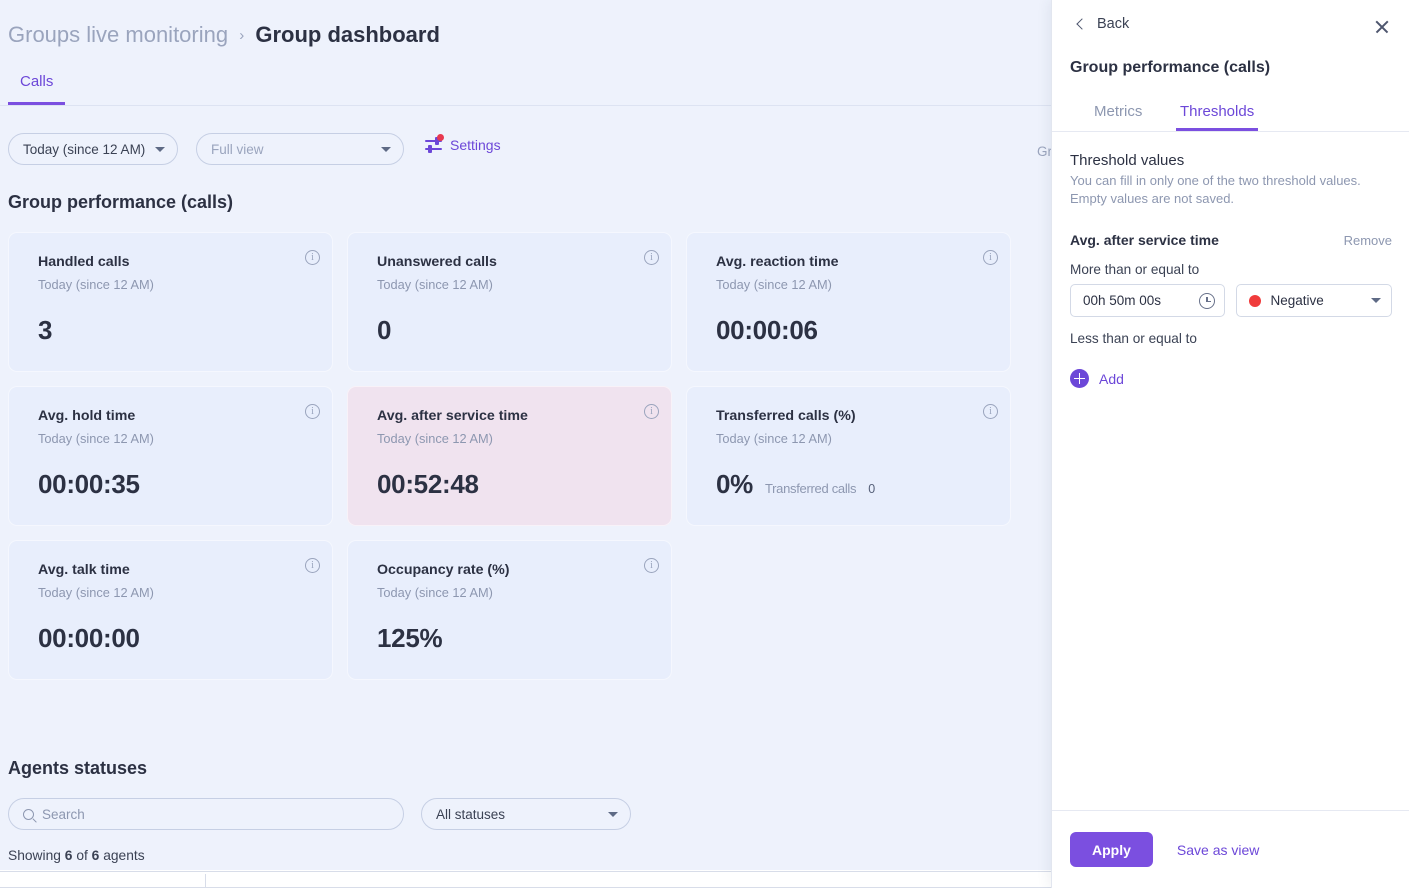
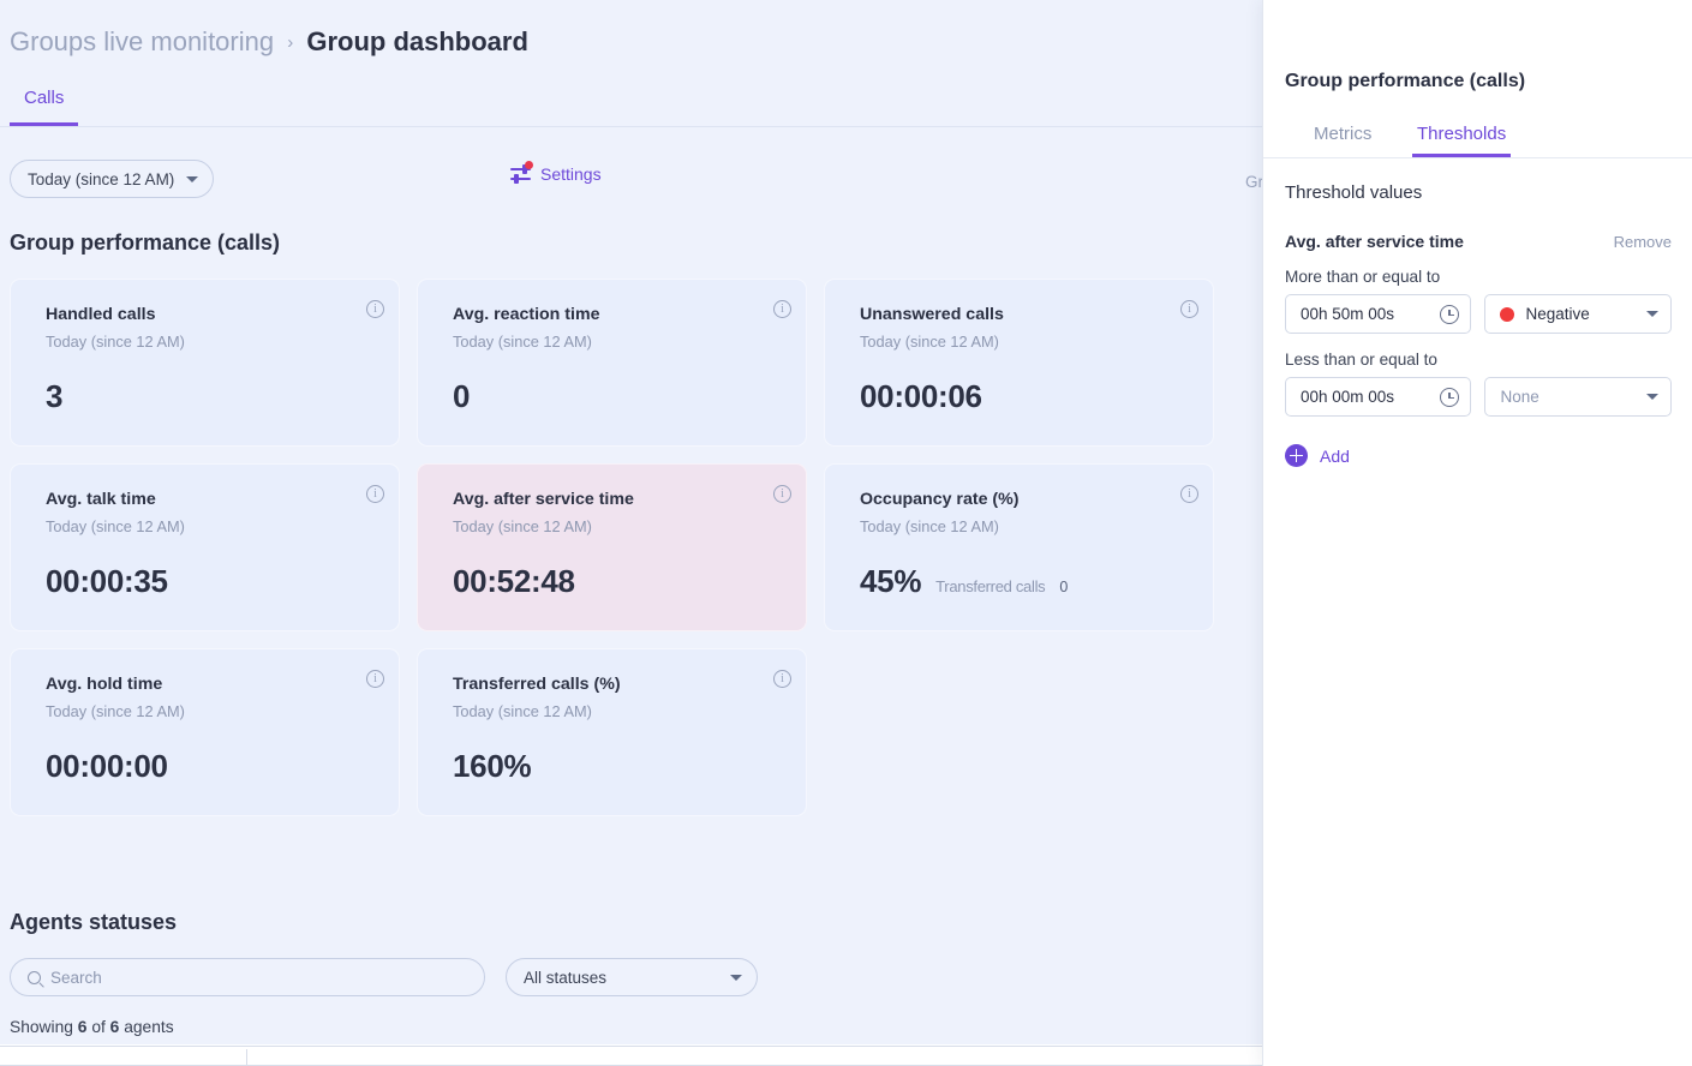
  Groups live monitoring › Group dashboard
  Calls
  Today (since 12 AM)
- Full view
  Settings
  Gr
  Group performance (calls)
  Handled calls
  Today (since 12 AM)
  3
  i
- Unanswered calls
+ Avg. reaction time
  Today (since 12 AM)
  0
  i
- Avg. reaction time
+ Unanswered calls
  Today (since 12 AM)
  00:00:06
  i
- Avg. hold time
+ Avg. talk time
  Today (since 12 AM)
  00:00:35
  i
  Avg. after service time
  Today (since 12 AM)
  00:52:48
  i
- Transferred calls (%)
+ Occupancy rate (%)
  Today (since 12 AM)
- 0%
+ 45%
  Transferred calls
  0
  i
- Avg. talk time
+ Avg. hold time
  Today (since 12 AM)
  00:00:00
  i
- Occupancy rate (%)
+ Transferred calls (%)
  Today (since 12 AM)
- 125%
+ 160%
  i
  Agents statuses
  Search
  All statuses
  Showing 6 of 6 agents
- Back
  Group performance (calls)
  Metrics
  Thresholds
  Threshold values
- You can fill in only one of the two threshold values. Empty values are not saved.
  Avg. after service time
  Remove
  More than or equal to
  00h 50m 00s
  Negative
  Less than or equal to
+ 00h 00m 00s
+ None
  Add
- Apply
- Save as view
